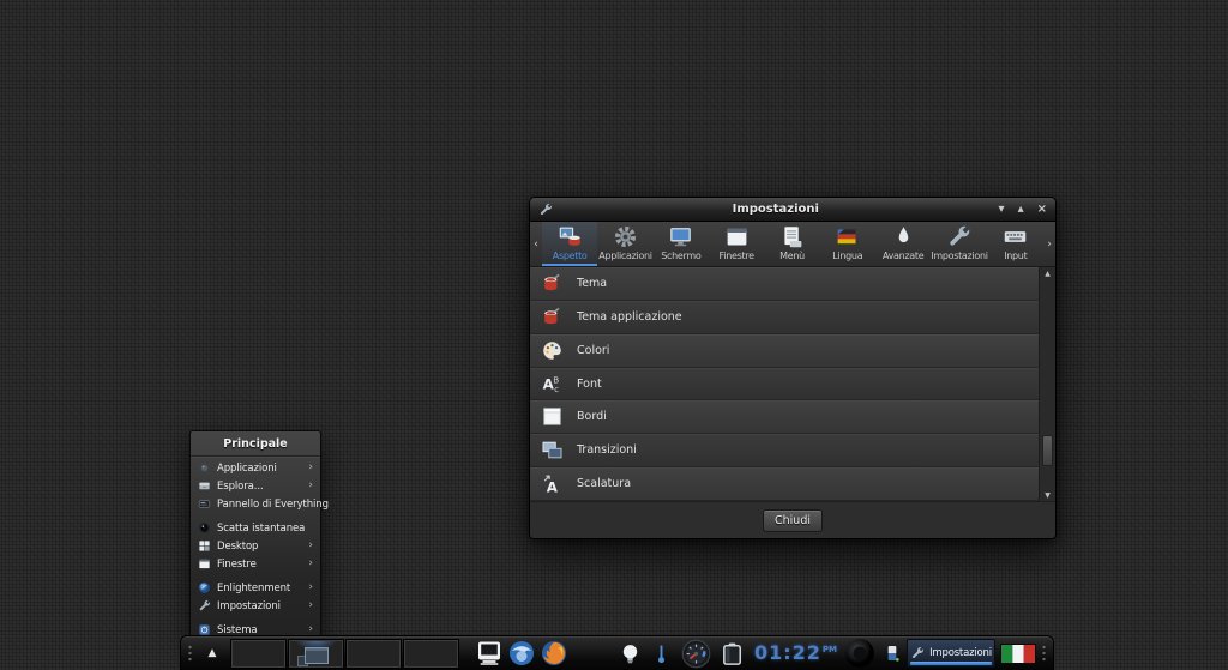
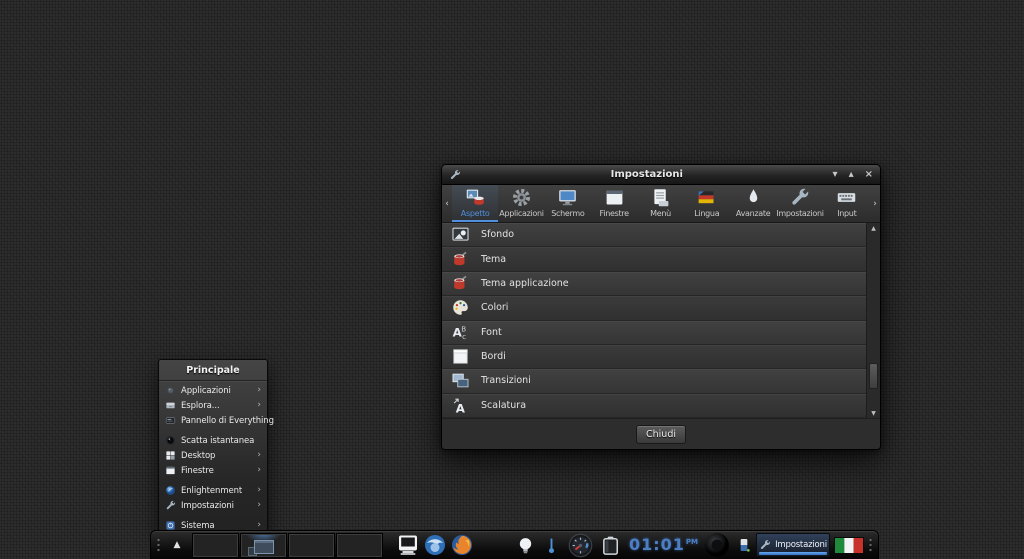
  Impostazioni
  ▾
  ▴
  ×
  ‹
  Aspetto
  Applicazioni
  Schermo
  Finestre
  Menù
  Lingua
  Avanzate
  Impostazioni
  Input
  ›
+ Sfondo
  Tema
  Tema applicazione
  Colori
  A
  B
  c
  Font
  Bordi
  Transizioni
  A
  Scalatura
  Chiudi
  Principale
  Applicazioni
  ›
  Esplora...
  ›
  Pannello di Everything
  Scatta istantanea
  Desktop
  ›
  Finestre
  ›
  Enlightenment
  ›
  Impostazioni
  ›
  Sistema
  ›
  ▲
- 01:22
+ 01:01
  PM
  Impostazioni
